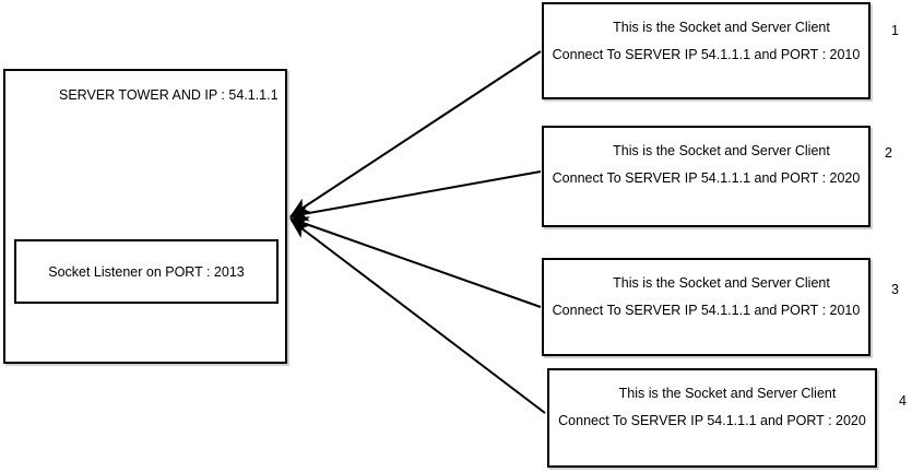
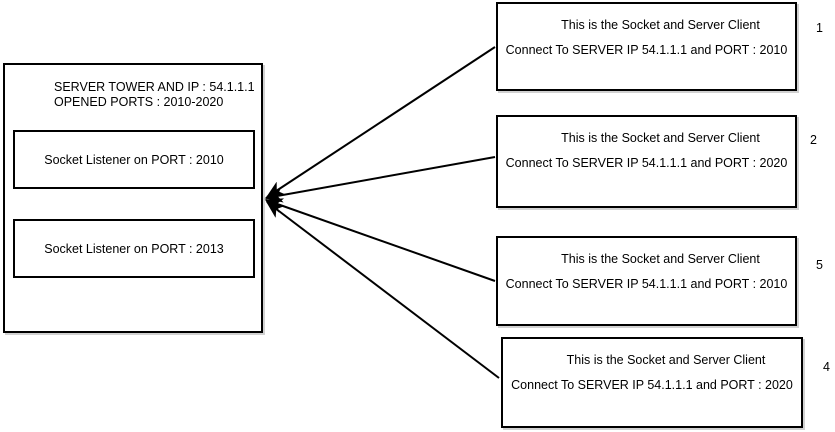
  SERVER TOWER AND IP : 54.1.1.1
+ OPENED PORTS : 2010-2020
+ Socket Listener on PORT : 2010
  Socket Listener on PORT : 2013
  This is the Socket and Server Client
  Connect To SERVER IP 54.1.1.1 and PORT : 2010
  This is the Socket and Server Client
  Connect To SERVER IP 54.1.1.1 and PORT : 2020
  This is the Socket and Server Client
  Connect To SERVER IP 54.1.1.1 and PORT : 2010
  This is the Socket and Server Client
  Connect To SERVER IP 54.1.1.1 and PORT : 2020
  1
  2
- 3
+ 5
  4
